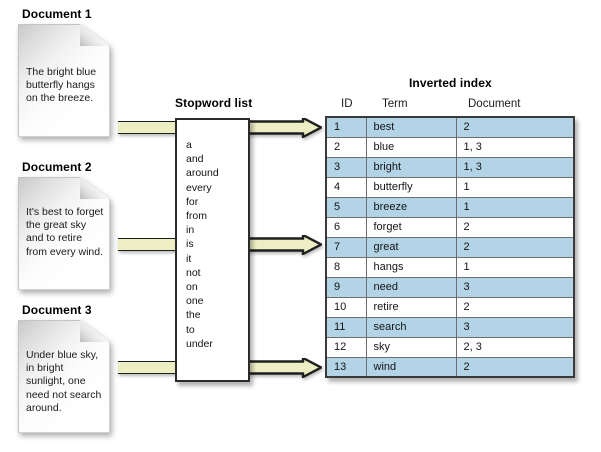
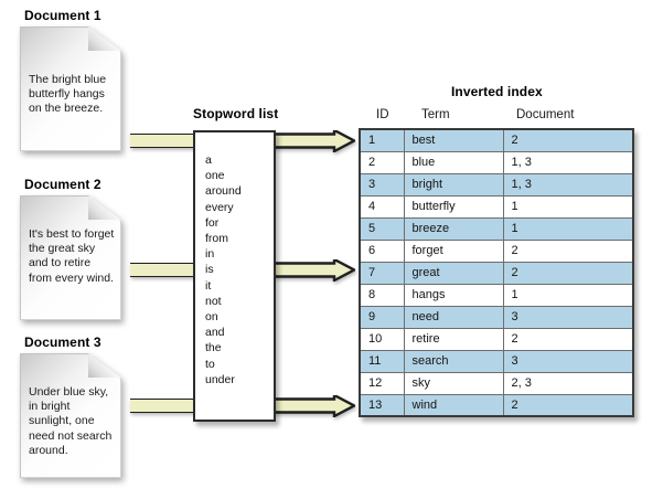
  Document 1
  The bright blue butterfly hangs on the breeze.
  Document 2
  It's best to forget the great sky and to retire from every wind.
  Document 3
  Under blue sky, in bright sunlight, one need not search around.
  Stopword list
  a
- and
+ one
  around
  every
  for
  from
  in
  is
  it
  not
  on
- one
+ and
  the
  to
  under
  Inverted index
  ID
  Term
  Document
  1	best	2
  2	blue	1, 3
  3	bright	1, 3
  4	butterfly	1
  5	breeze	1
  6	forget	2
  7	great	2
  8	hangs	1
  9	need	3
  10	retire	2
  11	search	3
  12	sky	2, 3
  13	wind	2
